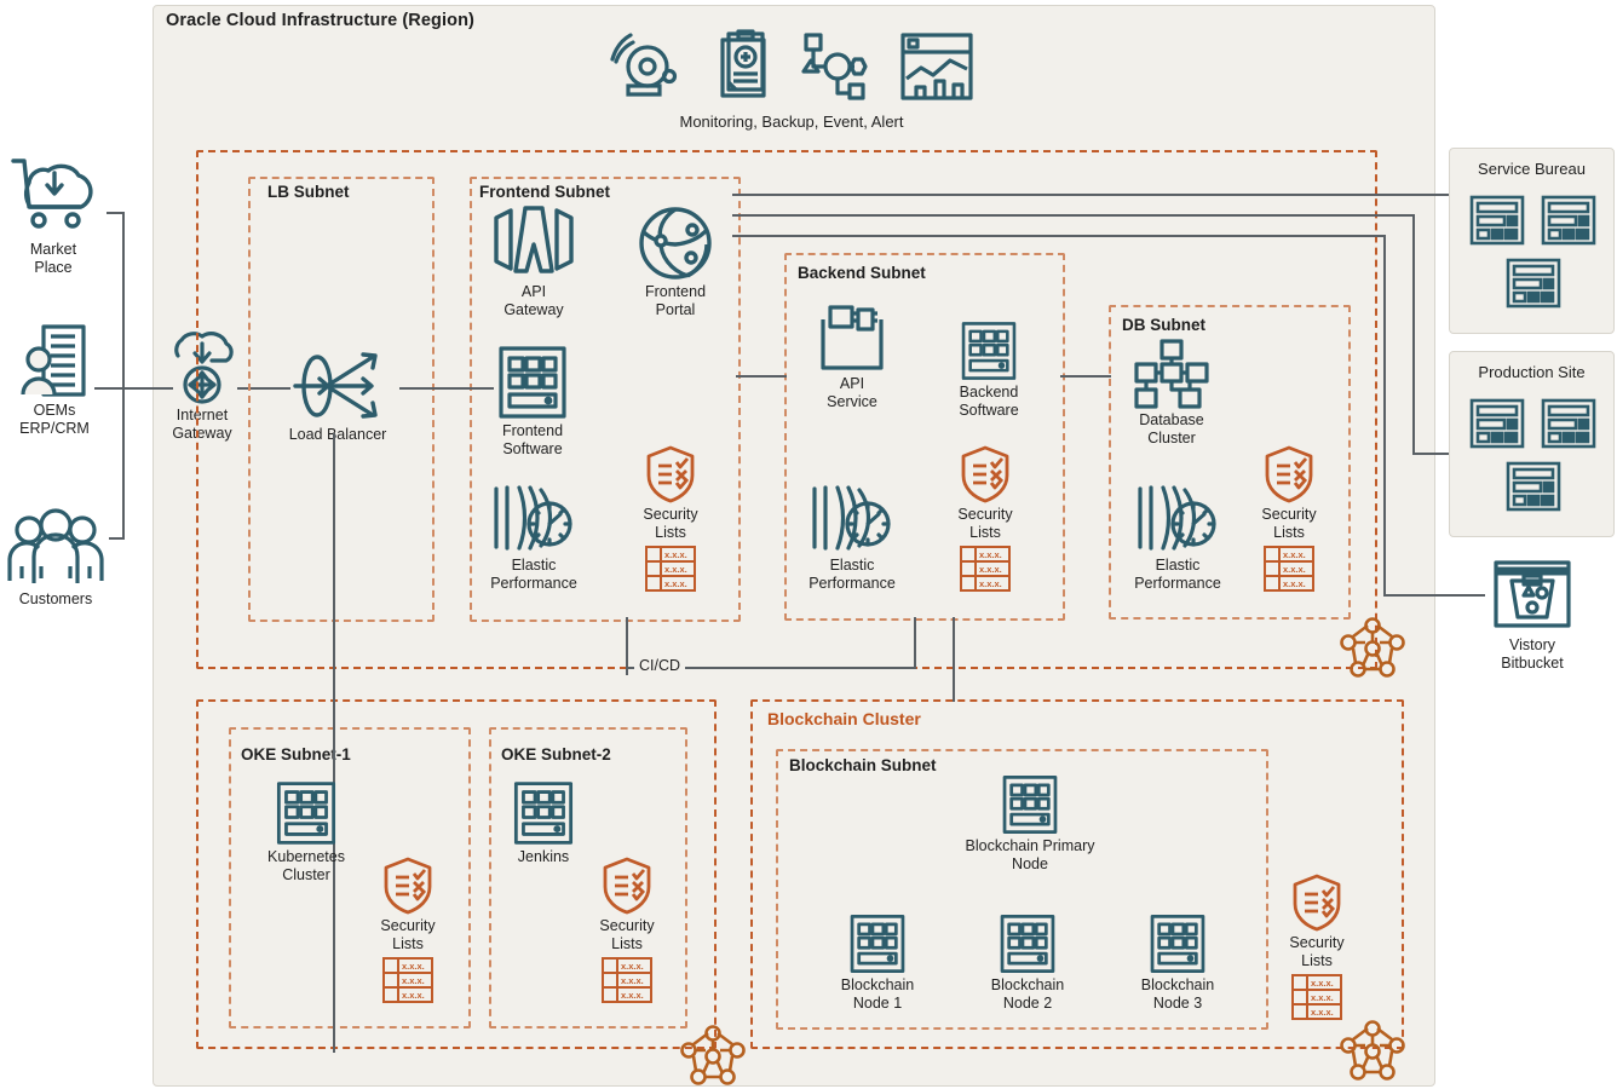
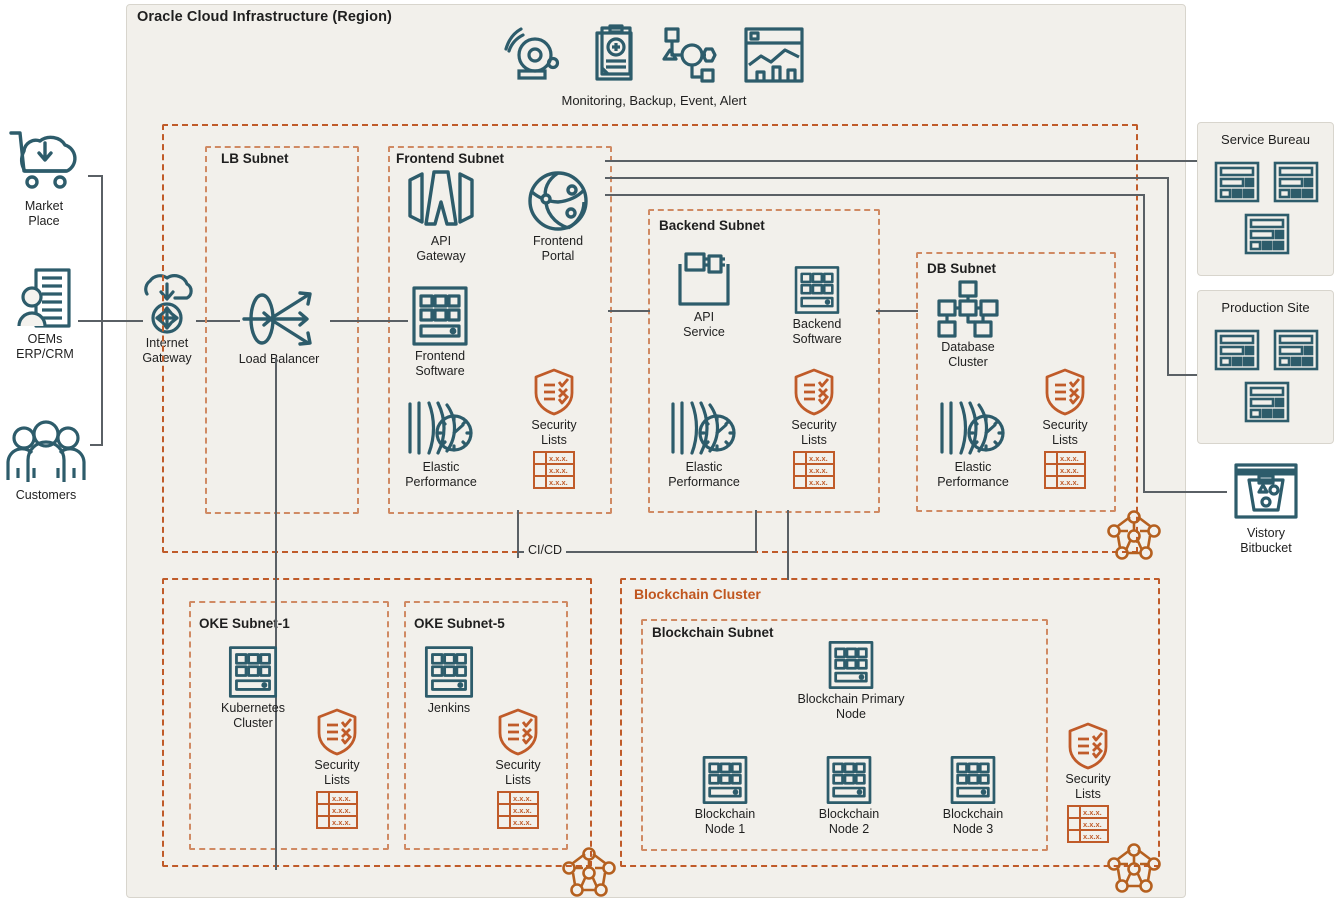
  Oracle Cloud Infrastructure (Region)
  Monitoring, Backup, Event, Alert
  Market
  Place
  OEMs
  ERP/CRM
  Customers
  Internet
  Gateway
  LB Subnet
  Frontend Subnet
  Backend Subnet
  DB Subnet
  OKE Subne-1
- OKE Subnet-2
+ OKE Subnet-5
  Blockchain Cluster
  Blockchain Subnet
  Loadalancer
  API
  Gateway
  Frontend
  Portal
  Frontend
  Software
  Elastic
  Performance
  Security
  Lists
  x.x.x.
  x.x.x.
  x.x.x.
  API
  Service
  Backend
  Software
  Elastic
  Performance
  Security
  Lists
  x.x.x.
  x.x.x.
  x.x.x.
  Database
  Cluster
  Elastic
  Performance
  Security
  Lists
  x.x.x.
  x.x.x.
  x.x.x.
  CI/CD
  Kubernetes
  Cluster
  Security
  Lists
  x.x.x.
  x.x.x.
  x.x.x.
  Jenkins
  Security
  Lists
  x.x.x.
  x.x.x.
  x.x.x.
  Blockchain Primary
  Node
  Blockchain
  Node 1
  Blockchain
  Node 2
  Blockchain
  Node 3
  Security
  Lists
  x.x.x.
  x.x.x.
  x.x.x.
  Service Bureau
  Production Site
  Vistory
  Bitbucket
